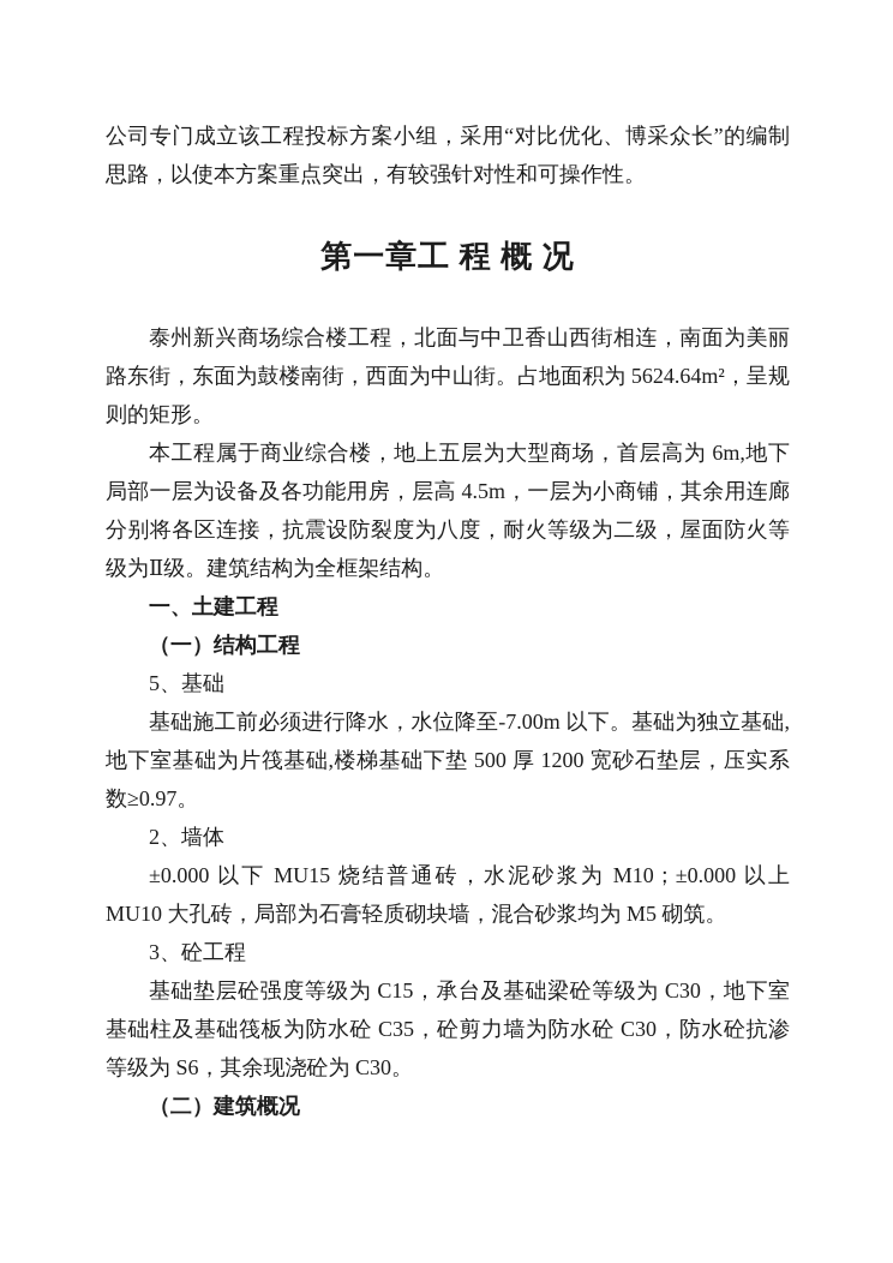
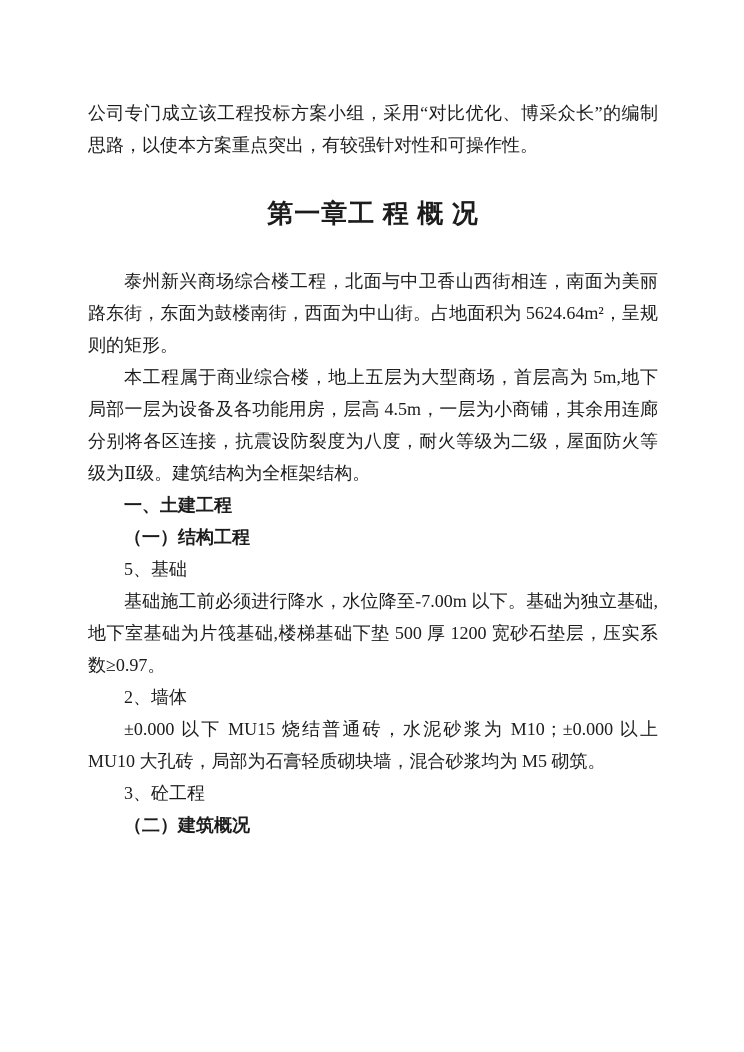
  公司专门成立该工程投标方案小组，采用“对比优化、博采众长”的编制思路，以使本方案重点突出，有较强针对性和可操作性。
  第一章工 程 概 况
  泰州新兴商场综合楼工程，北面与中卫香山西街相连，南面为美丽路东街，东面为鼓楼南街，西面为中山街。占地面积为 5624.64m²，呈规则的矩形。
- 本工程属于商业综合楼，地上五层为大型商场，首层高为 6m,地下局部一层为设备及各功能用房，层高 4.5m，一层为小商铺，其余用连廊分别将各区连接，抗震设防裂度为八度，耐火等级为二级，屋面防火等级为Ⅱ级。建筑结构为全框架结构。
+ 本工程属于商业综合楼，地上五层为大型商场，首层高为 5m,地下局部一层为设备及各功能用房，层高 4.5m，一层为小商铺，其余用连廊分别将各区连接，抗震设防裂度为八度，耐火等级为二级，屋面防火等级为Ⅱ级。建筑结构为全框架结构。
  一、土建工程
  （一）结构工程
  5、基础
  基础施工前必须进行降水，水位降至-7.00m 以下。基础为独立基础,地下室基础为片筏基础,楼梯基础下垫 500 厚 1200 宽砂石垫层，压实系数≥0.97。
  2、墙体
  ±0.000 以下 MU15 烧结普通砖，水泥砂浆为 M10；±0.000 以上 MU10 大孔砖，局部为石膏轻质砌块墙，混合砂浆均为 M5 砌筑。
  3、砼工程
- 基础垫层砼强度等级为 C15，承台及基础梁砼等级为 C30，地下室基础柱及基础筏板为防水砼 C35，砼剪力墙为防水砼 C30，防水砼抗渗等级为 S6，其余现浇砼为 C30。
  （二）建筑概况
